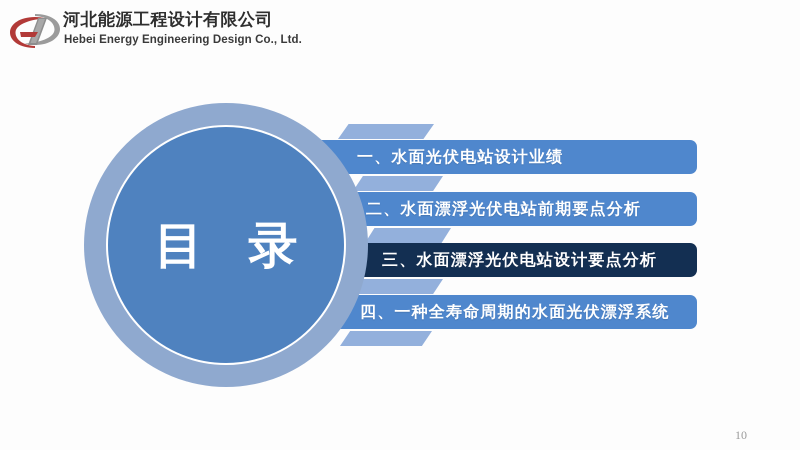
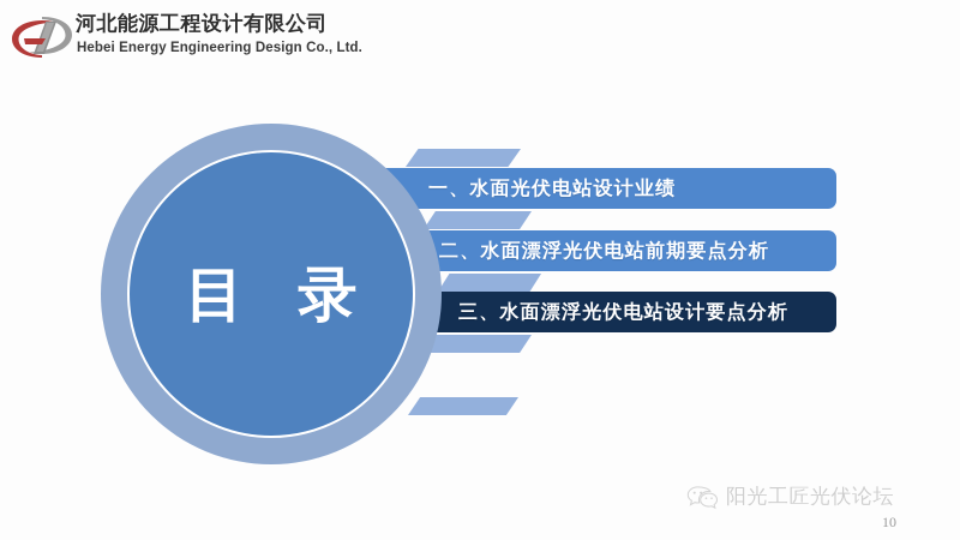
  河北能源工程设计有限公司
  Hebei Energy Engineering Design Co., Ltd.
  一、水面光伏电站设计业绩
  二、水面漂浮光伏电站前期要点分析
  三、水面漂浮光伏电站设计要点分析
- 四、一种全寿命周期的水面光伏漂浮系统
  目 录
+ 阳光工匠光伏论坛
  10
